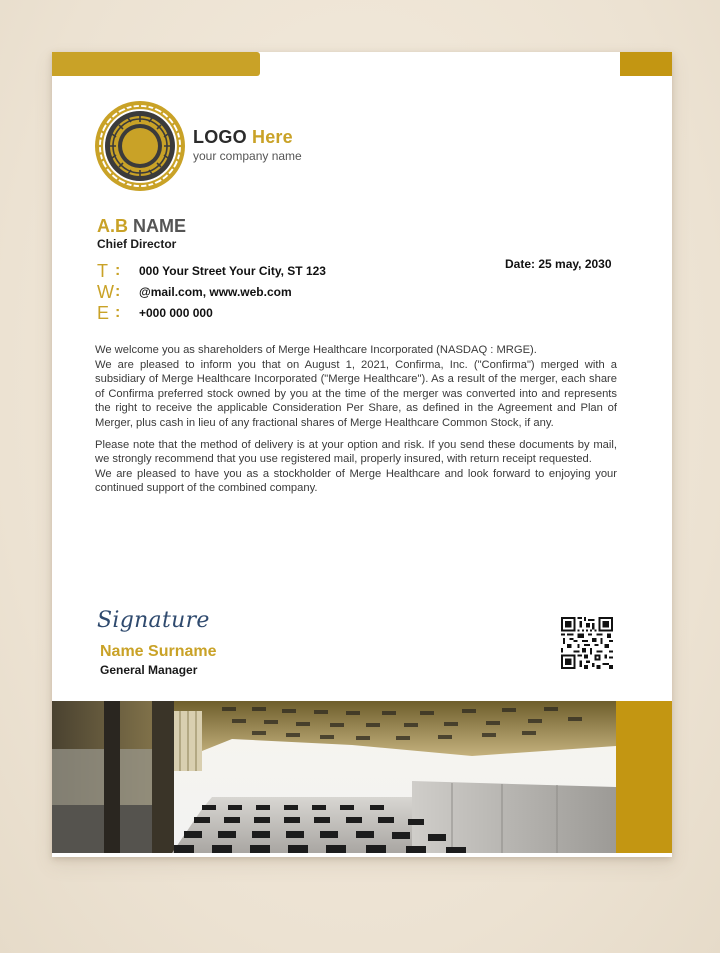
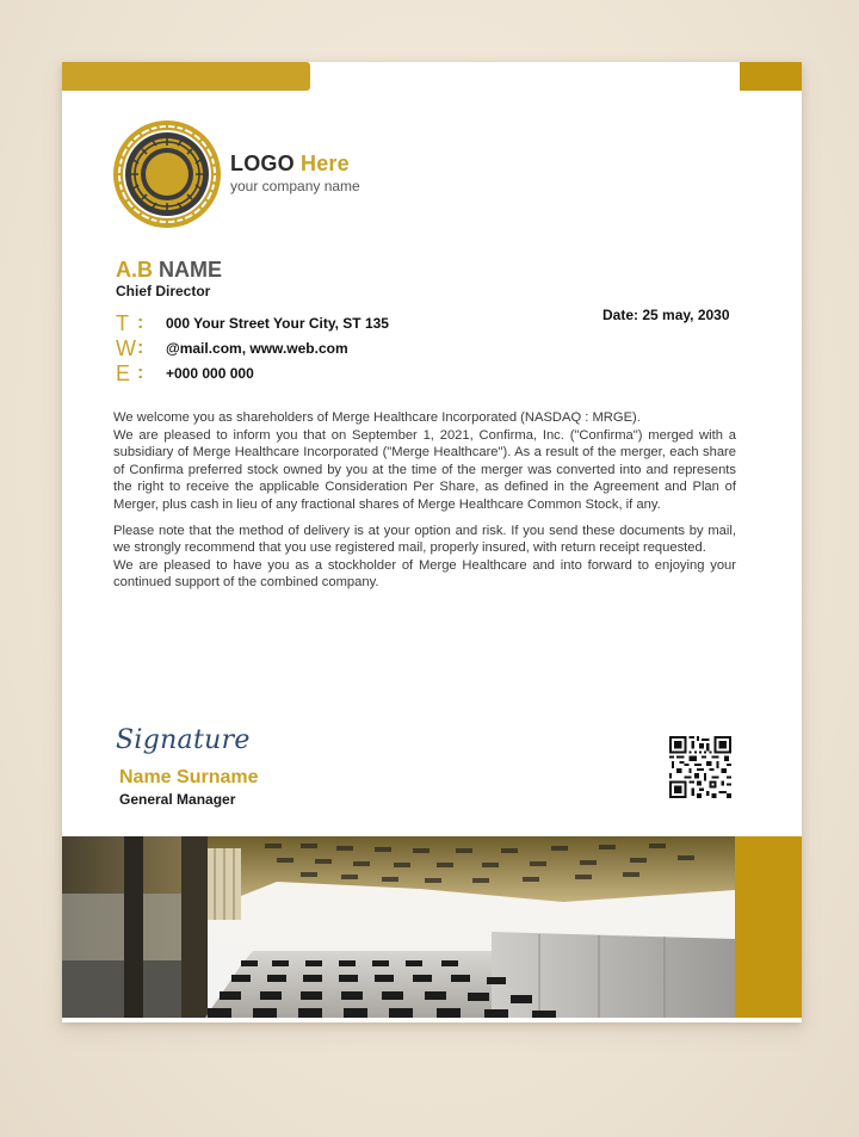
  LOGO Here
  your company name
  A.B NAME
  Chief Director
  T
  :
- 000 Your Street Your City, ST 123
+ 000 Your Street Your City, ST 135
  W
  :
  @mail.com, www.web.com
  E
  :
  +000 000 000
  Date: 25 may, 2030
  We welcome you as shareholders of Merge Healthcare Incorporated (NASDAQ : MRGE).
- We are pleased to inform you that on August 1, 2021, Confirma, Inc. ("Confirma") merged with a subsidiary of Merge Healthcare Incorporated ("Merge Healthcare"). As a result of the merger, each share of Confirma preferred stock owned by you at the time of the merger was converted into and represents the right to receive the applicable Consideration Per Share, as defined in the Agreement and Plan of Merger, plus cash in lieu of any fractional shares of Merge Healthcare Common Stock, if any.
+ We are pleased to inform you that on September 1, 2021, Confirma, Inc. ("Confirma") merged with a subsidiary of Merge Healthcare Incorporated ("Merge Healthcare"). As a result of the merger, each share of Confirma preferred stock owned by you at the time of the merger was converted into and represents the right to receive the applicable Consideration Per Share, as defined in the Agreement and Plan of Merger, plus cash in lieu of any fractional shares of Merge Healthcare Common Stock, if any.
  Please note that the method of delivery is at your option and risk. If you send these documents by mail, we strongly recommend that you use registered mail, properly insured, with return receipt requested.
- We are pleased to have you as a stockholder of Merge Healthcare and look forward to enjoying your continued support of the combined company.
+ We are pleased to have you as a stockholder of Merge Healthcare and into forward to enjoying your continued support of the combined company.
  Signature
  Name Surname
  General Manager
